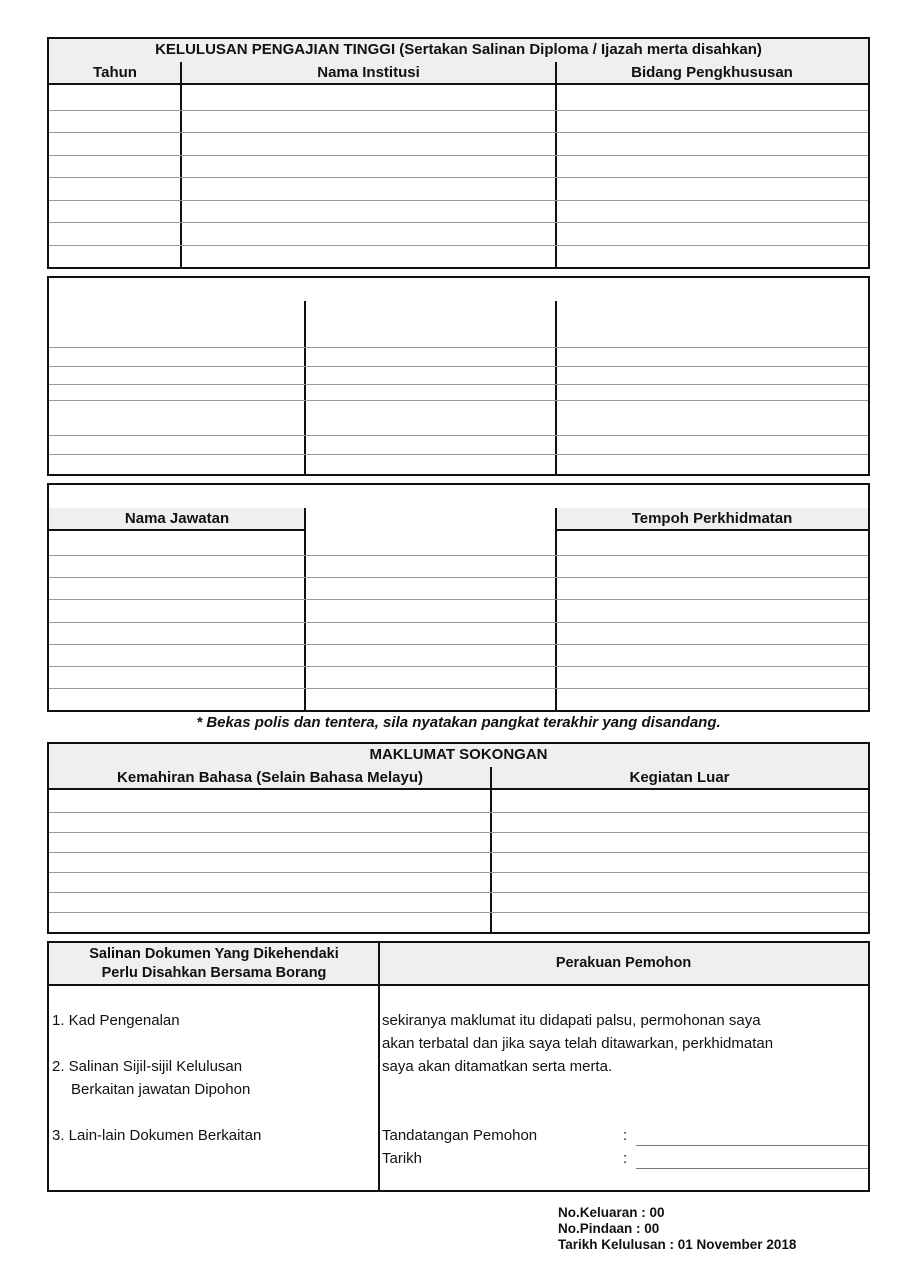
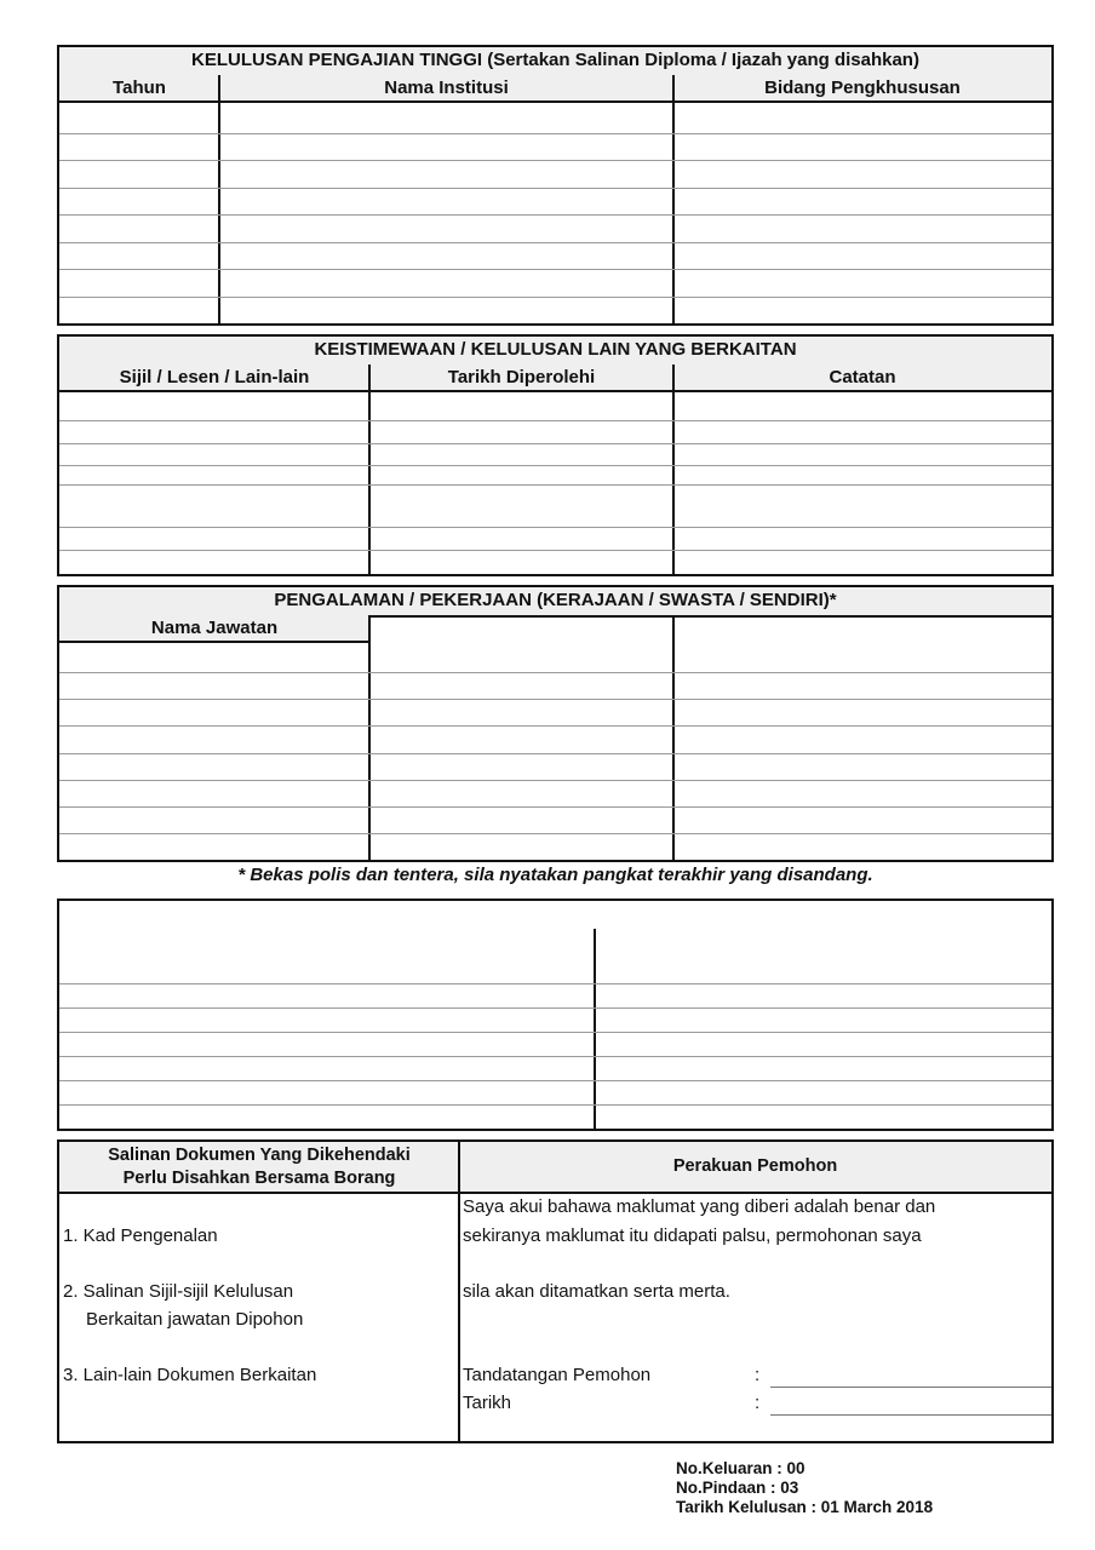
- KELULUSAN PENGAJIAN TINGGI (Sertakan Salinan Diploma / Ijazah merta disahkan)
+ KELULUSAN PENGAJIAN TINGGI (Sertakan Salinan Diploma / Ijazah yang disahkan)
  Tahun
  Nama Institusi
  Bidang Pengkhususan
+ KEISTIMEWAAN / KELULUSAN LAIN YANG BERKAITAN
+ Sijil / Lesen / Lain-lain
+ Tarikh Diperolehi
+ Catatan
+ PENGALAMAN / PEKERJAAN (KERAJAAN / SWASTA / SENDIRI)*
  Nama Jawatan
- Tempoh Perkhidmatan
  * Bekas polis dan tentera, sila nyatakan pangkat terakhir yang disandang.
- MAKLUMAT SOKONGAN
- Kemahiran Bahasa (Selain Bahasa Melayu)
- Kegiatan Luar
  Salinan Dokumen Yang Dikehendaki
  Perlu Disahkan Bersama Borang
  Perakuan Pemohon
  1. Kad Pengenalan
  2. Salinan Sijil-sijil Kelulusan
  Berkaitan jawatan Dipohon
  3. Lain-lain Dokumen Berkaitan
+ Saya akui bahawa maklumat yang diberi adalah benar dan
  sekiranya maklumat itu didapati palsu, permohonan saya
- akan terbatal dan jika saya telah ditawarkan, perkhidmatan
- saya akan ditamatkan serta merta.
+ sila akan ditamatkan serta merta.
  Tandatangan Pemohon
  :
  Tarikh
  :
  No.Keluaran : 00
- No.Pindaan : 00
+ No.Pindaan : 03
- Tarikh Kelulusan : 01 November 2018
+ Tarikh Kelulusan : 01 March 2018
